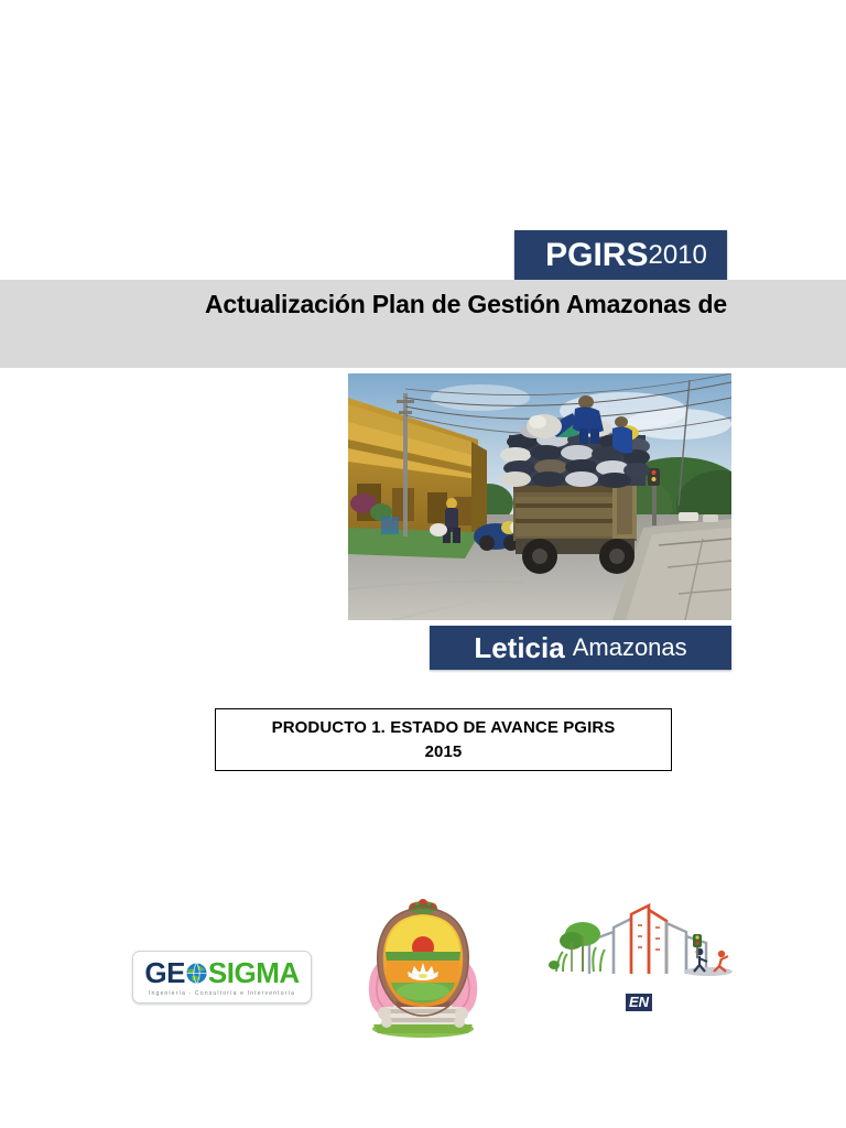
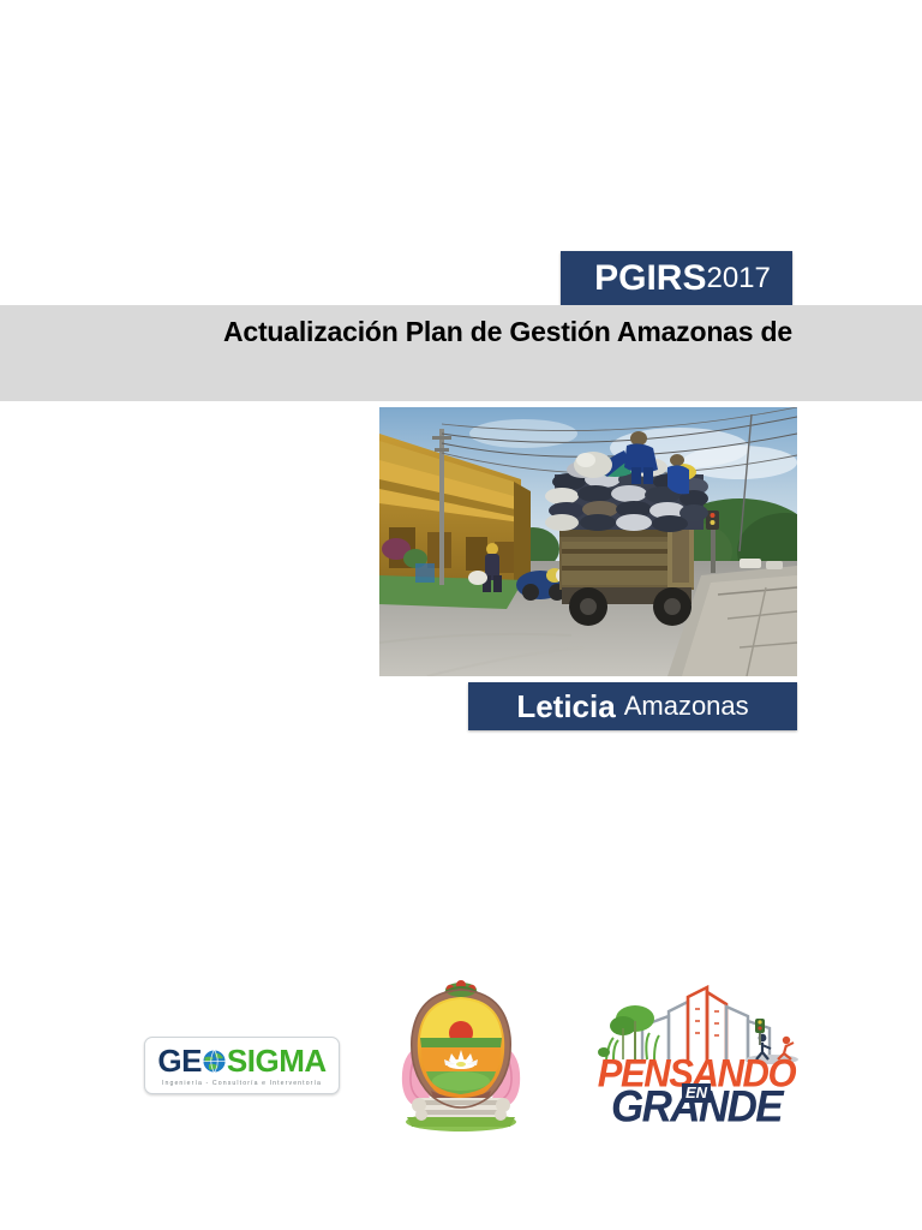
  PGIRS
- 2010
+ 2017
  Actualización Plan de Gestión Amazonas de
  Leticia
  Amazonas
- PRODUCTO 1. ESTADO DE AVANCE PGIRS
- 2015
  GE
  SIGMA
+ PENSANDO
  EN
+ GRANDE
